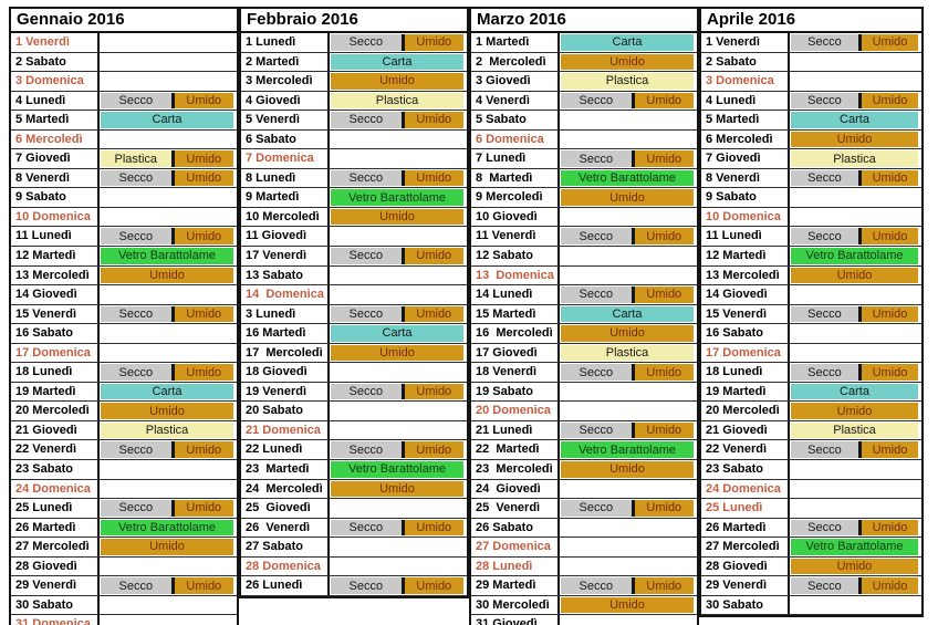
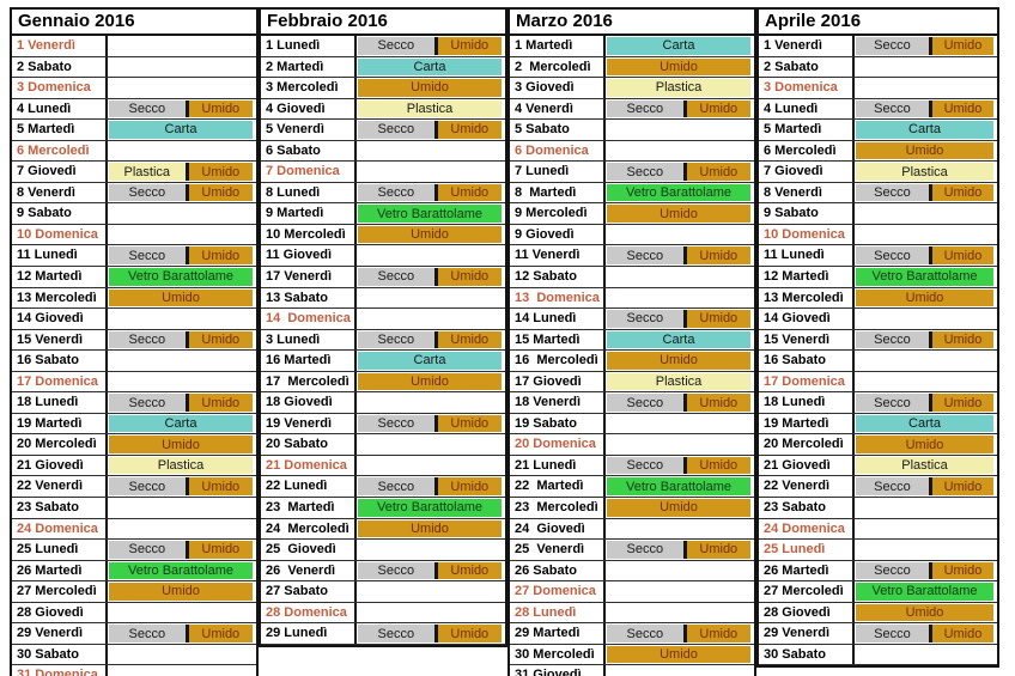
  Gennaio 2016
  1 Venerdì
  2 Sabato
  3 Domenica
  4 Lunedì
  Secco
  Umido
  5 Martedì
  Carta
  6 Mercoledì
  7 Giovedì
  Plastica
  Umido
  8 Venerdì
  Secco
  Umido
  9 Sabato
  10 Domenica
  11 Lunedì
  Secco
  Umido
  12 Martedì
  Vetro Barattolame
  13 Mercoledì
  Umido
  14 Giovedì
  15 Venerdì
  Secco
  Umido
  16 Sabato
  17 Domenica
  18 Lunedì
  Secco
  Umido
  19 Martedì
  Carta
  20 Mercoledì
  Umido
  21 Giovedì
  Plastica
  22 Venerdì
  Secco
  Umido
  23 Sabato
  24 Domenica
  25 Lunedì
  Secco
  Umido
  26 Martedì
  Vetro Barattolame
  27 Mercoledì
  Umido
  28 Giovedì
  29 Venerdì
  Secco
  Umido
  30 Sabato
  31 Domenica
  Febbraio 2016
  1 Lunedì
  Secco
  Umido
  2 Martedì
  Carta
  3 Mercoledì
  Umido
  4 Giovedì
  Plastica
  5 Venerdì
  Secco
  Umido
  6 Sabato
  7 Domenica
  8 Lunedì
  Secco
  Umido
  9 Martedì
  Vetro Barattolame
  10 Mercoledì
  Umido
  11 Giovedì
  17 Venerdì
  Secco
  Umido
  13 Sabato
  14 Domenica
  3 Lunedì
  Secco
  Umido
  16 Martedì
  Carta
  17 Mercoledì
  Umido
  18 Giovedì
  19 Venerdì
  Secco
  Umido
  20 Sabato
  21 Domenica
  22 Lunedì
  Secco
  Umido
  23 Martedì
  Vetro Barattolame
  24 Mercoledì
  Umido
  25 Giovedì
  26 Venerdì
  Secco
  Umido
  27 Sabato
  28 Domenica
- 26 Lunedì
+ 29 Lunedì
  Secco
  Umido
  Marzo 2016
  1 Martedì
  Carta
  2 Mercoledì
  Umido
  3 Giovedì
  Plastica
  4 Venerdì
  Secco
  Umido
  5 Sabato
  6 Domenica
  7 Lunedì
  Secco
  Umido
  8 Martedì
  Vetro Barattolame
  9 Mercoledì
  Umido
- 10 Giovedì
+ 9 Giovedì
  11 Venerdì
  Secco
  Umido
  12 Sabato
  13 Domenica
  14 Lunedì
  Secco
  Umido
  15 Martedì
  Carta
  16 Mercoledì
  Umido
  17 Giovedì
  Plastica
  18 Venerdì
  Secco
  Umido
  19 Sabato
  20 Domenica
  21 Lunedì
  Secco
  Umido
  22 Martedì
  Vetro Barattolame
  23 Mercoledì
  Umido
  24 Giovedì
  25 Venerdì
  Secco
  Umido
  26 Sabato
  27 Domenica
  28 Lunedì
  29 Martedì
  Secco
  Umido
  30 Mercoledì
  Umido
  31 Giovedì
  Aprile 2016
  1 Venerdì
  Secco
  Umido
  2 Sabato
  3 Domenica
  4 Lunedì
  Secco
  Umido
  5 Martedì
  Carta
  6 Mercoledì
  Umido
  7 Giovedì
  Plastica
  8 Venerdì
  Secco
  Umido
  9 Sabato
  10 Domenica
  11 Lunedì
  Secco
  Umido
  12 Martedì
  Vetro Barattolame
  13 Mercoledì
  Umido
  14 Giovedì
  15 Venerdì
  Secco
  Umido
  16 Sabato
  17 Domenica
  18 Lunedì
  Secco
  Umido
  19 Martedì
  Carta
  20 Mercoledì
  Umido
  21 Giovedì
  Plastica
  22 Venerdì
  Secco
  Umido
  23 Sabato
  24 Domenica
  25 Lunedì
  26 Martedì
  Secco
  Umido
  27 Mercoledì
  Vetro Barattolame
  28 Giovedì
  Umido
  29 Venerdì
  Secco
  Umido
  30 Sabato
